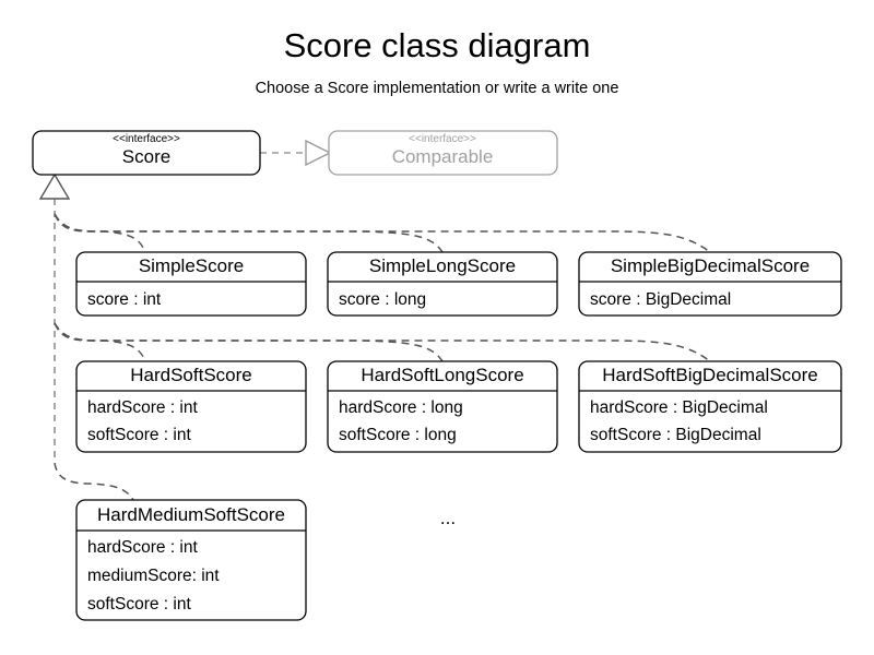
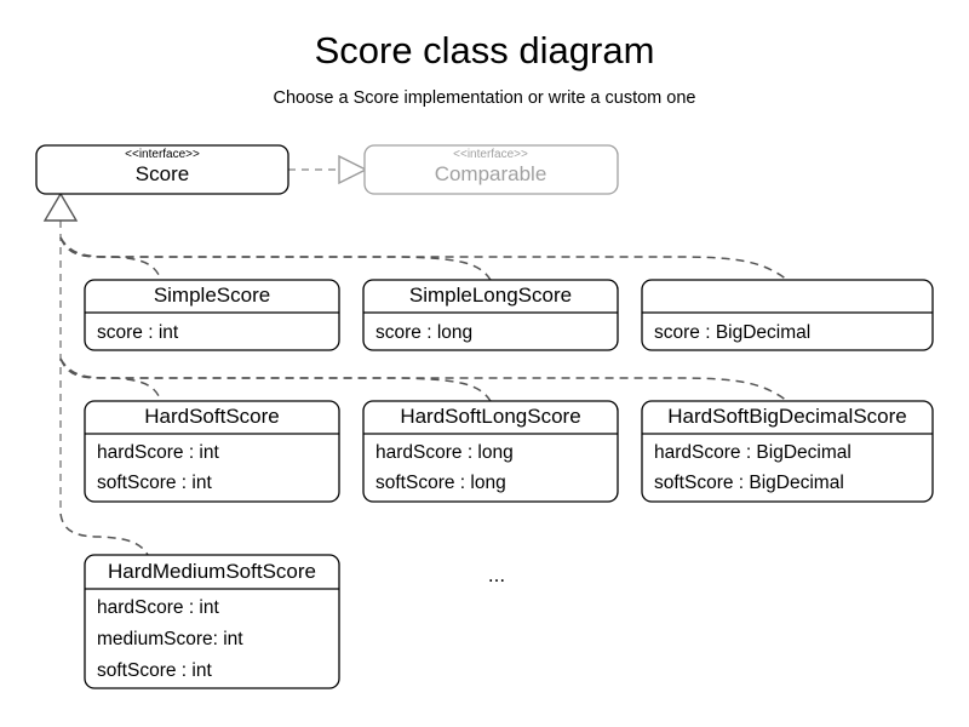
  Score class diagram
- Choose a Score implementation or write a write one
+ Choose a Score implementation or write a custom one
  <<interface>>
  Score
  <<interface>>
  Comparable
  SimpleScore
  score : int
  SimpleLongScore
  score : long
- SimpleBigDecimalScore
  score : BigDecimal
  HardSoftScore
  hardScore : int
  softScore : int
  HardSoftLongScore
  hardScore : long
  softScore : long
  HardSoftBigDecimalScore
  hardScore : BigDecimal
  softScore : BigDecimal
  HardMediumSoftScore
  hardScore : int
  mediumScore: int
  softScore : int
  ...
